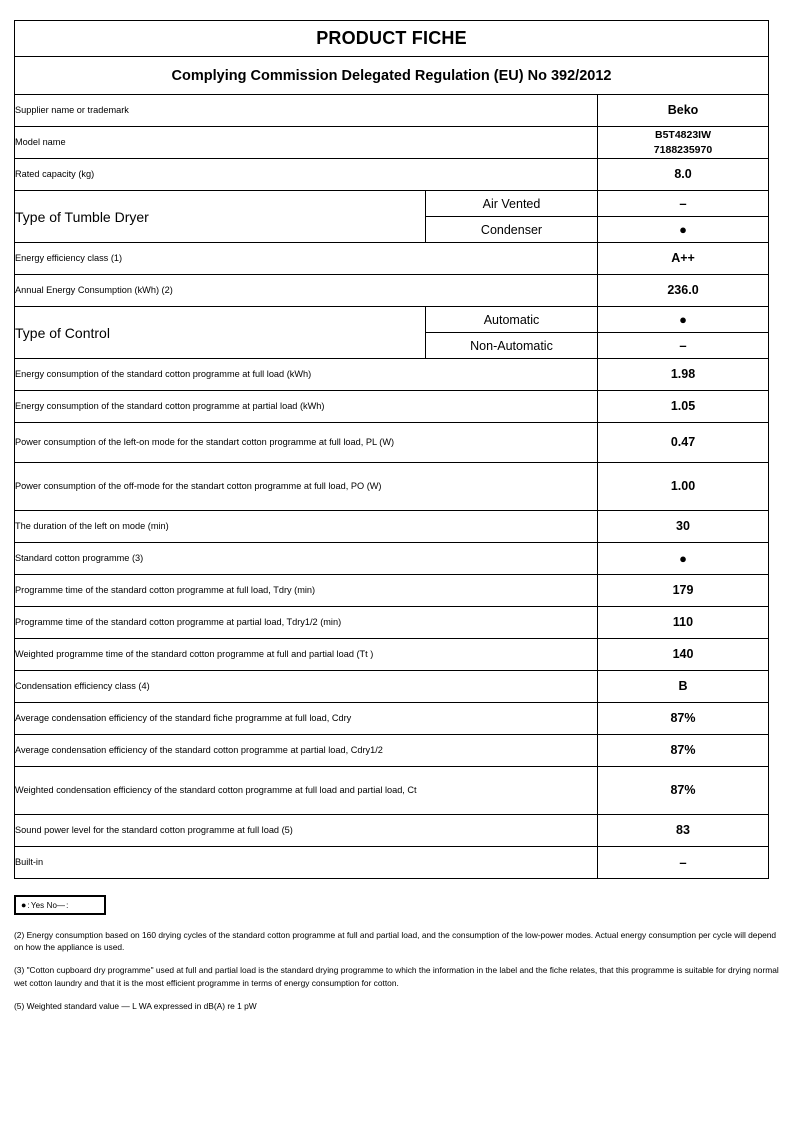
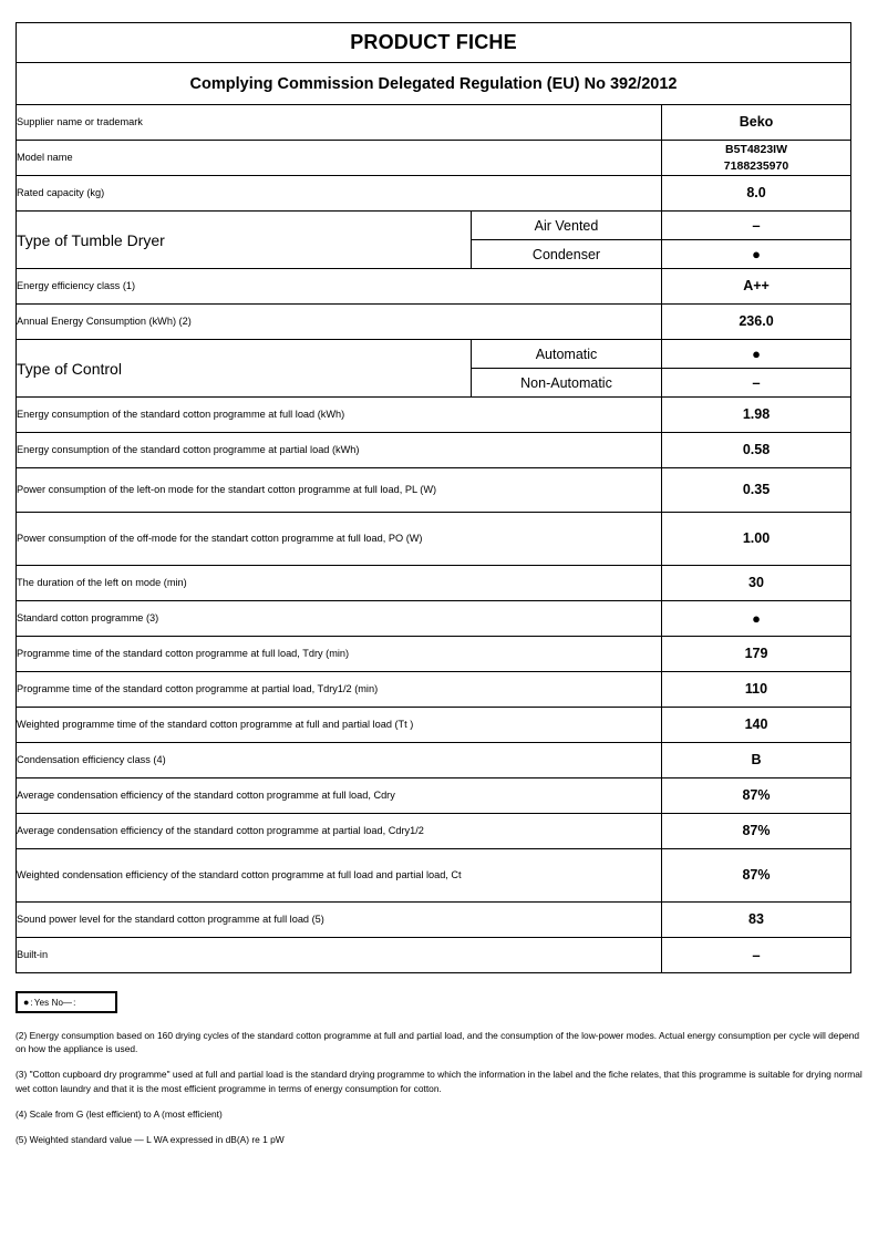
  PRODUCT FICHE
  Complying Commission Delegated Regulation (EU) No 392/2012
  Supplier name or trademark	Beko
  Model name	B5T4823IW 7188235970
  Rated capacity (kg)	8.0
  Type of Tumble Dryer	Air Vented	–
  Condenser	●
  Energy efficiency class (1)	A++
  Annual Energy Consumption (kWh) (2)	236.0
  Type of Control	Automatic	●
  Non-Automatic	–
  Energy consumption of the standard cotton programme at full load (kWh)	1.98
- Energy consumption of the standard cotton programme at partial load (kWh)	1.05
+ Energy consumption of the standard cotton programme at partial load (kWh)	0.58
- Power consumption of the left-on mode for the standart cotton programme at full load, PL (W)	0.47
+ Power consumption of the left-on mode for the standart cotton programme at full load, PL (W)	0.35
  Power consumption of the off-mode for the standart cotton programme at full load, PO (W)	1.00
  The duration of the left on mode (min)	30
  Standard cotton programme (3)	●
  Programme time of the standard cotton programme at full load, Tdry (min)	179
  Programme time of the standard cotton programme at partial load, Tdry1/2 (min)	110
  Weighted programme time of the standard cotton programme at full and partial load (Tt )	140
  Condensation efficiency class (4)	B
- Average condensation efficiency of the standard fiche programme at full load, Cdry	87%
+ Average condensation efficiency of the standard cotton programme at full load, Cdry	87%
  Average condensation efficiency of the standard cotton programme at partial load, Cdry1/2	87%
  Weighted condensation efficiency of the standard cotton programme at full load and partial load, Ct	87%
  Sound power level for the standard cotton programme at full load (5)	83
  Built-in	–
  ●
  :
  Yes
  No
  —
  :
  (2) Energy consumption based on 160 drying cycles of the standard cotton programme at full and partial load, and the consumption of the low-power modes. Actual energy consumption per cycle will depend on how the appliance is used.
  (3) "Cotton cupboard dry programme" used at full and partial load is the standard drying programme to which the information in the label and the fiche relates, that this programme is suitable for drying normal wet cotton laundry and that it is the most efficient programme in terms of energy consumption for cotton.
+ (4) Scale from G (lest efficient) to A (most efficient)
  (5) Weighted standard value — L WA expressed in dB(A) re 1 pW
